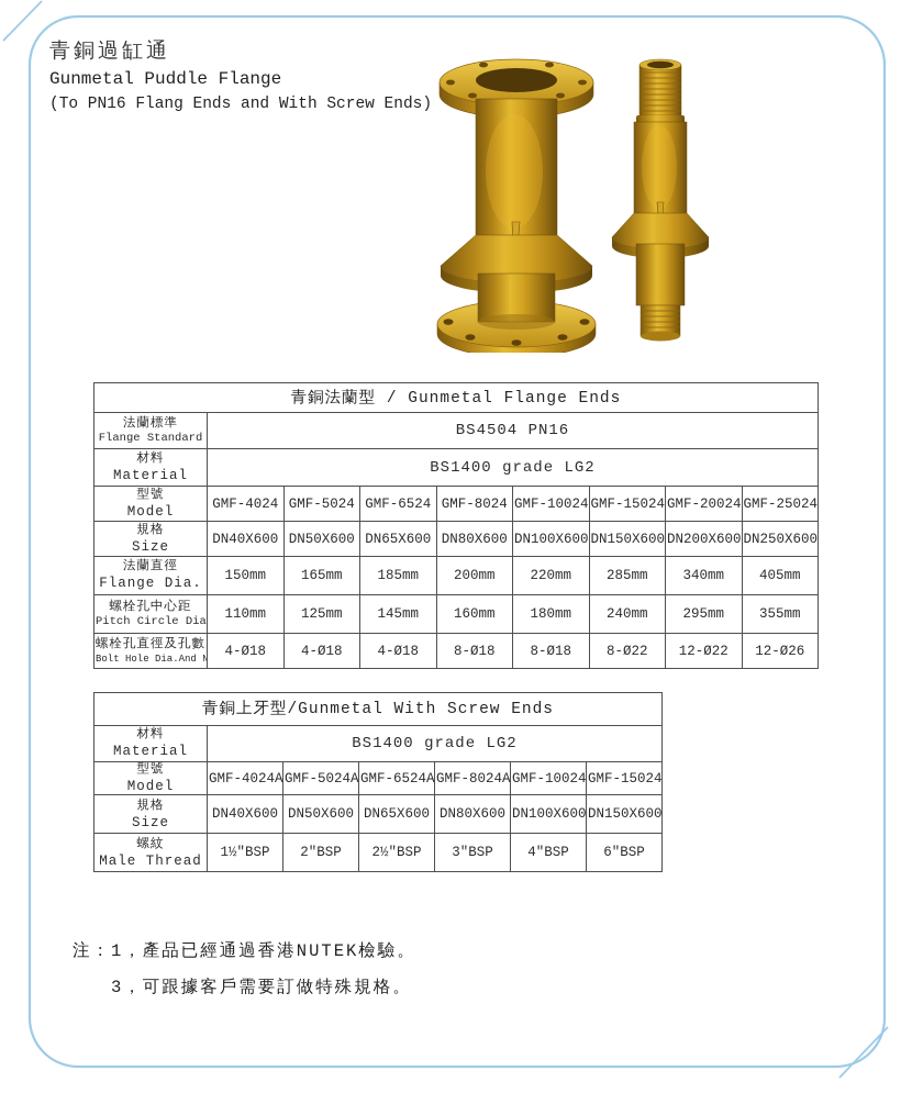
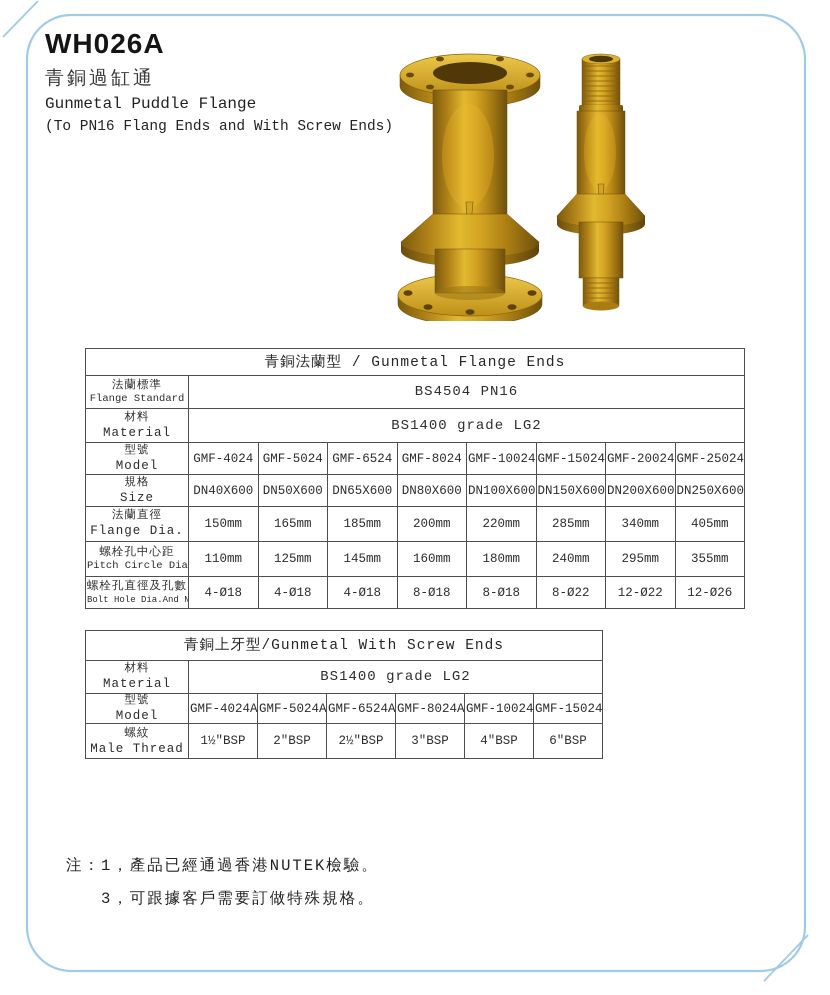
+ WH026A
  青銅過缸通
  Gunmetal Puddle Flange
  (To PN16 Flang Ends and With Screw Ends)
  青銅法蘭型 / Gunmetal Flange Ends
  法蘭標準Flange Standard	BS4504 PN16
  材料Material	BS1400 grade LG2
  型號Model	GMF-4024	GMF-5024	GMF-6524	GMF-8024	GMF-10024	GMF-15024	GMF-20024	GMF-25024
  規格Size	DN40X600	DN50X600	DN65X600	DN80X600	DN100X600	DN150X600	DN200X600	DN250X600
  法蘭直徑Flange Dia.	150mm	165mm	185mm	200mm	220mm	285mm	340mm	405mm
  螺栓孔中心距Pitch Circle Dia	110mm	125mm	145mm	160mm	180mm	240mm	295mm	355mm
  螺栓孔直徑及孔數Bolt Hole Dia.And N	4-Ø18	4-Ø18	4-Ø18	8-Ø18	8-Ø18	8-Ø22	12-Ø22	12-Ø26
  青銅上牙型/Gunmetal With Screw Ends
  材料Material	BS1400 grade LG2
  型號Model	GMF-4024A	GMF-5024A	GMF-6524A	GMF-8024A	GMF-10024	GMF-15024
- 規格Size	DN40X600	DN50X600	DN65X600	DN80X600	DN100X600	DN150X600
  螺紋Male Thread	1½″BSP	2″BSP	2½″BSP	3″BSP	4″BSP	6″BSP
  注：1，產品已經通過香港NUTEK檢驗。
  3，可跟據客戶需要訂做特殊規格。
